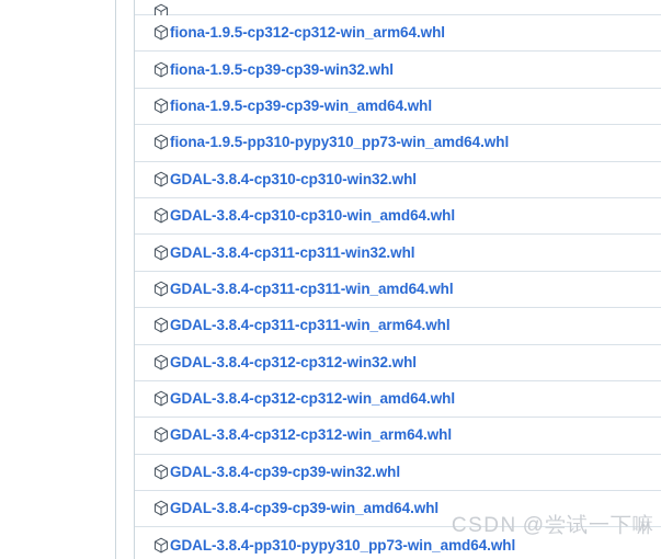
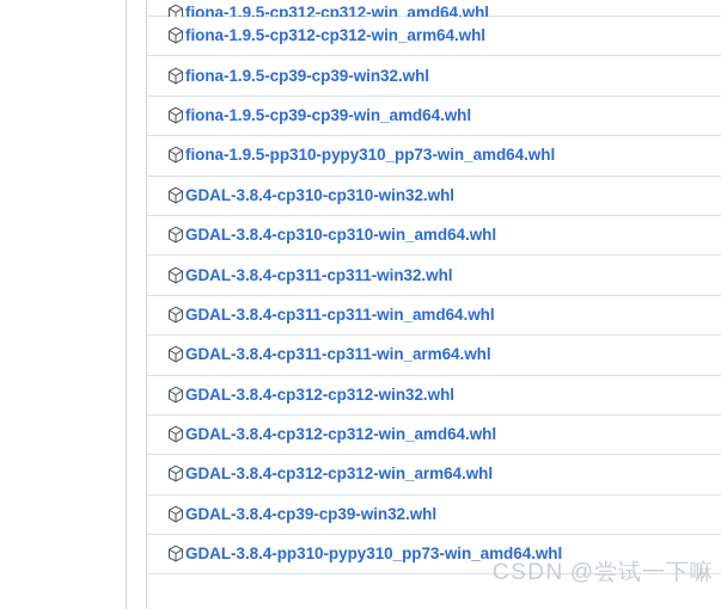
+ fiona-1.9.5-cp312-cp312-win_amd64.whl
  fiona-1.9.5-cp312-cp312-win_arm64.whl
  fiona-1.9.5-cp39-cp39-win32.whl
  fiona-1.9.5-cp39-cp39-win_amd64.whl
  fiona-1.9.5-pp310-pypy310_pp73-win_amd64.whl
  GDAL-3.8.4-cp310-cp310-win32.whl
  GDAL-3.8.4-cp310-cp310-win_amd64.whl
  GDAL-3.8.4-cp311-cp311-win32.whl
  GDAL-3.8.4-cp311-cp311-win_amd64.whl
  GDAL-3.8.4-cp311-cp311-win_arm64.whl
  GDAL-3.8.4-cp312-cp312-win32.whl
  GDAL-3.8.4-cp312-cp312-win_amd64.whl
  GDAL-3.8.4-cp312-cp312-win_arm64.whl
  GDAL-3.8.4-cp39-cp39-win32.whl
- GDAL-3.8.4-cp39-cp39-win_amd64.whl
  GDAL-3.8.4-pp310-pypy310_pp73-win_amd64.whl
  CSDN @尝试一下嘛
